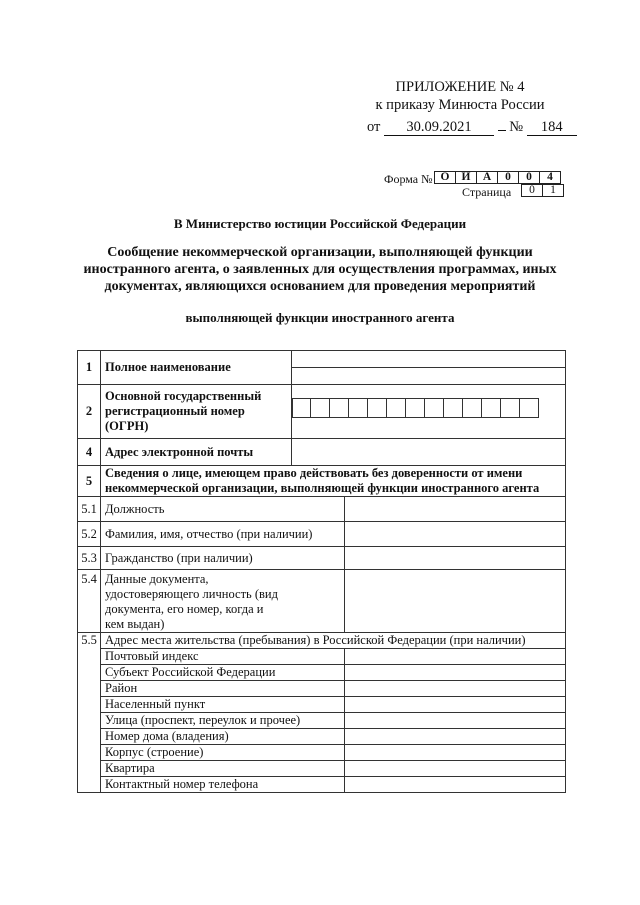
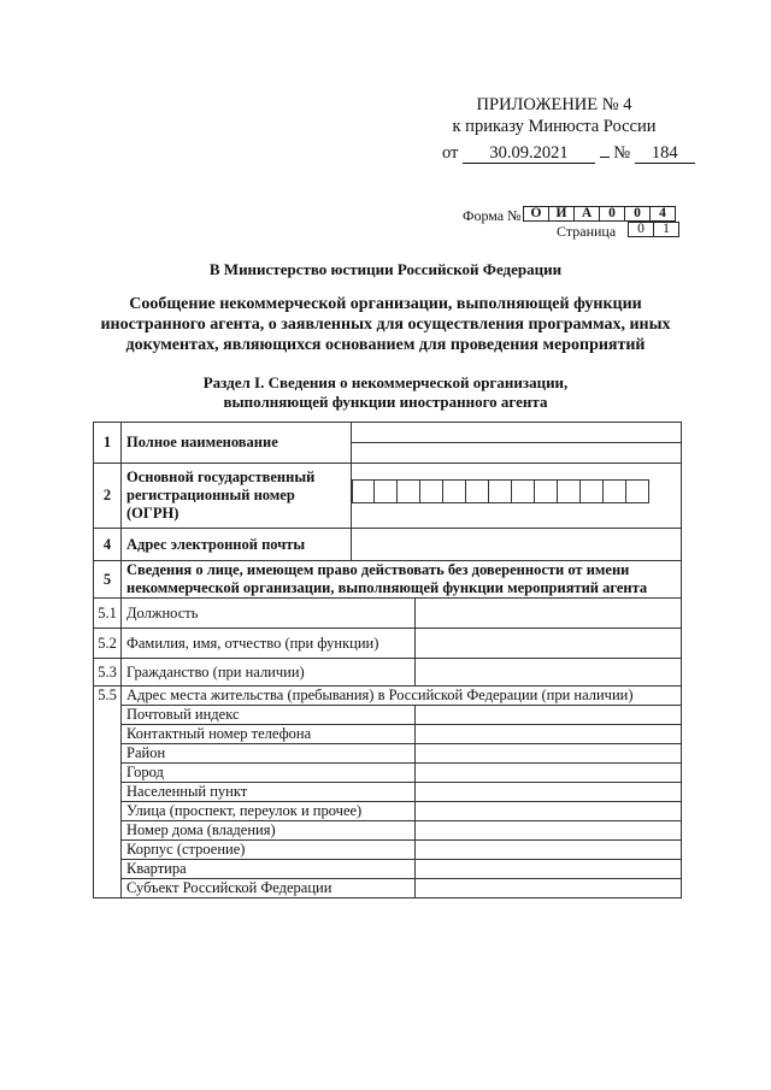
  ПРИЛОЖЕНИЕ № 4
  к приказу Минюста России
  от 30.09.2021 № 184
  Форма №
  О	И	А	0	0	4
  Страница
  0	1
  В Министерство юстиции Российской Федерации
  Сообщение некоммерческой организации, выполняющей функции иностранного агента, о заявленных для осуществления программах, иных документах, являющихся основанием для проведения мероприятий
+ Раздел I. Сведения о некоммерческой организации,
  выполняющей функции иностранного агента
  1	Полное наименование
  2	Основной государственный регистрационный номер (ОГРН)
  4	Адрес электронной почты
- 5	Сведения о лице, имеющем право действовать без доверенности от имени некоммерческой организации, выполняющей функции иностранного агента
+ 5	Сведения о лице, имеющем право действовать без доверенности от имени некоммерческой организации, выполняющей функции мероприятий агента
  5.1	Должность
- 5.2	Фамилия, имя, отчество (при наличии)
+ 5.2	Фамилия, имя, отчество (при функции)
  5.3	Гражданство (при наличии)
- 5.4	Данные документа, удостоверяющего личность (вид документа, его номер, когда и кем выдан)
  5.5	Адрес места жительства (пребывания) в Российской Федерации (при наличии)
  	Почтовый индекс
- 	Субъект Российской Федерации
+ 	Контактный номер телефона
  	Район
+ 	Город
  	Населенный пункт
  	Улица (проспект, переулок и прочее)
  	Номер дома (владения)
  	Корпус (строение)
  	Квартира
- 	Контактный номер телефона
+ 	Субъект Российской Федерации
